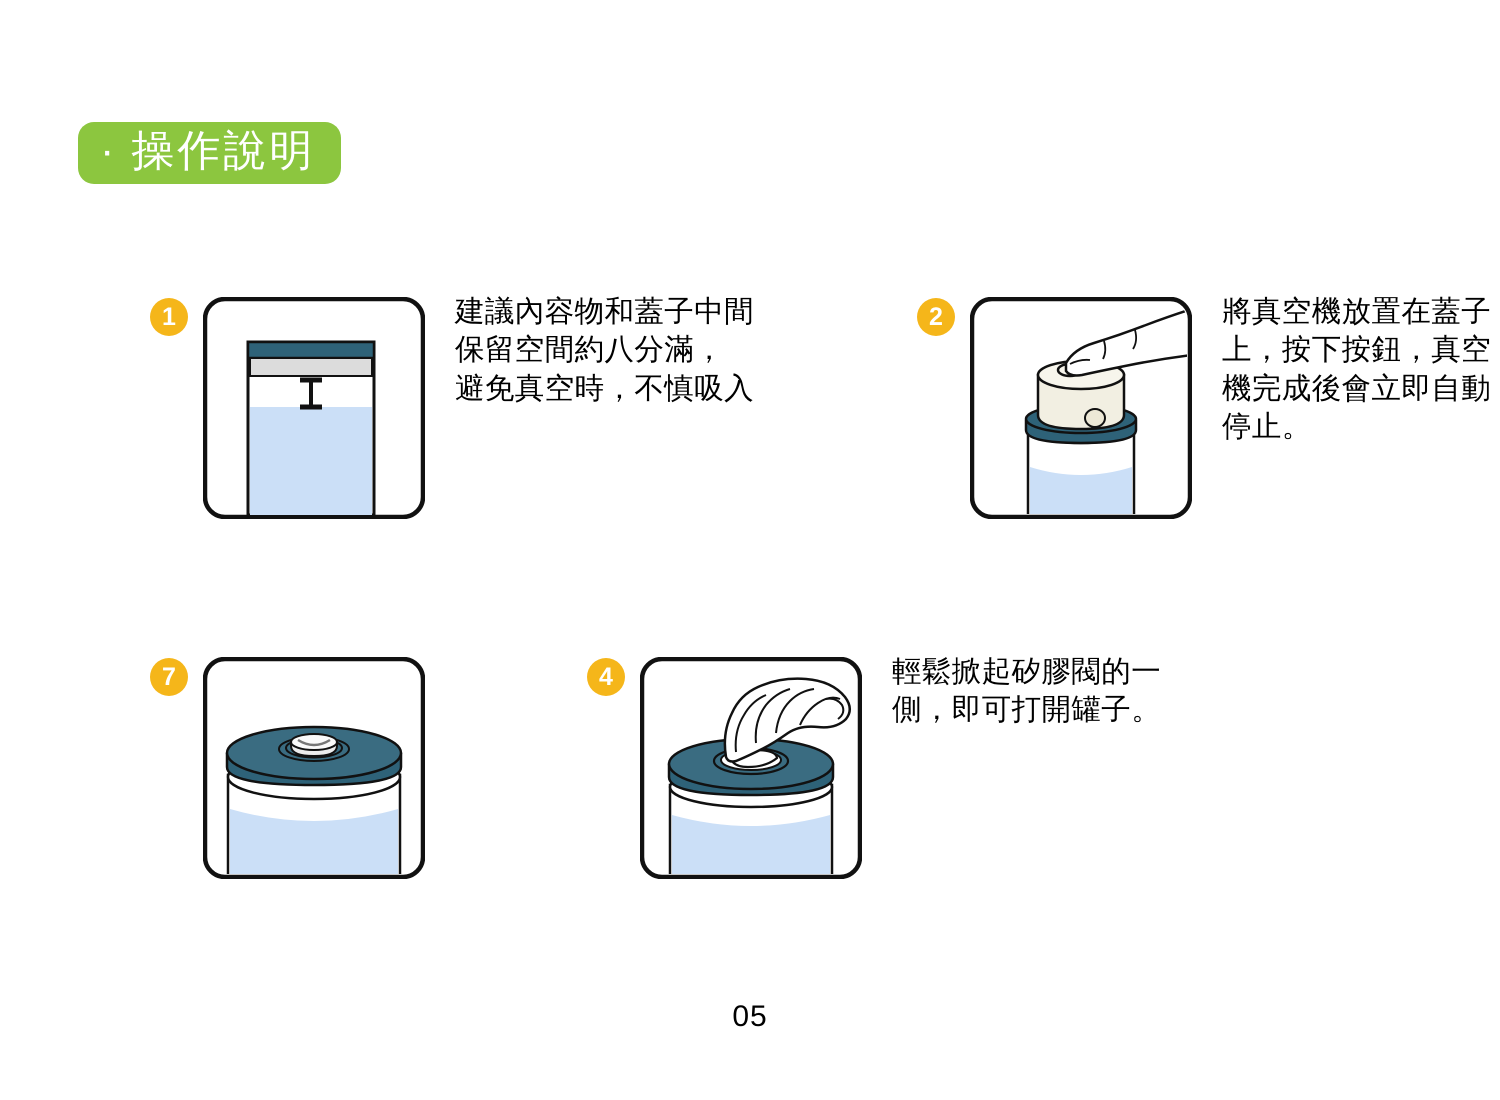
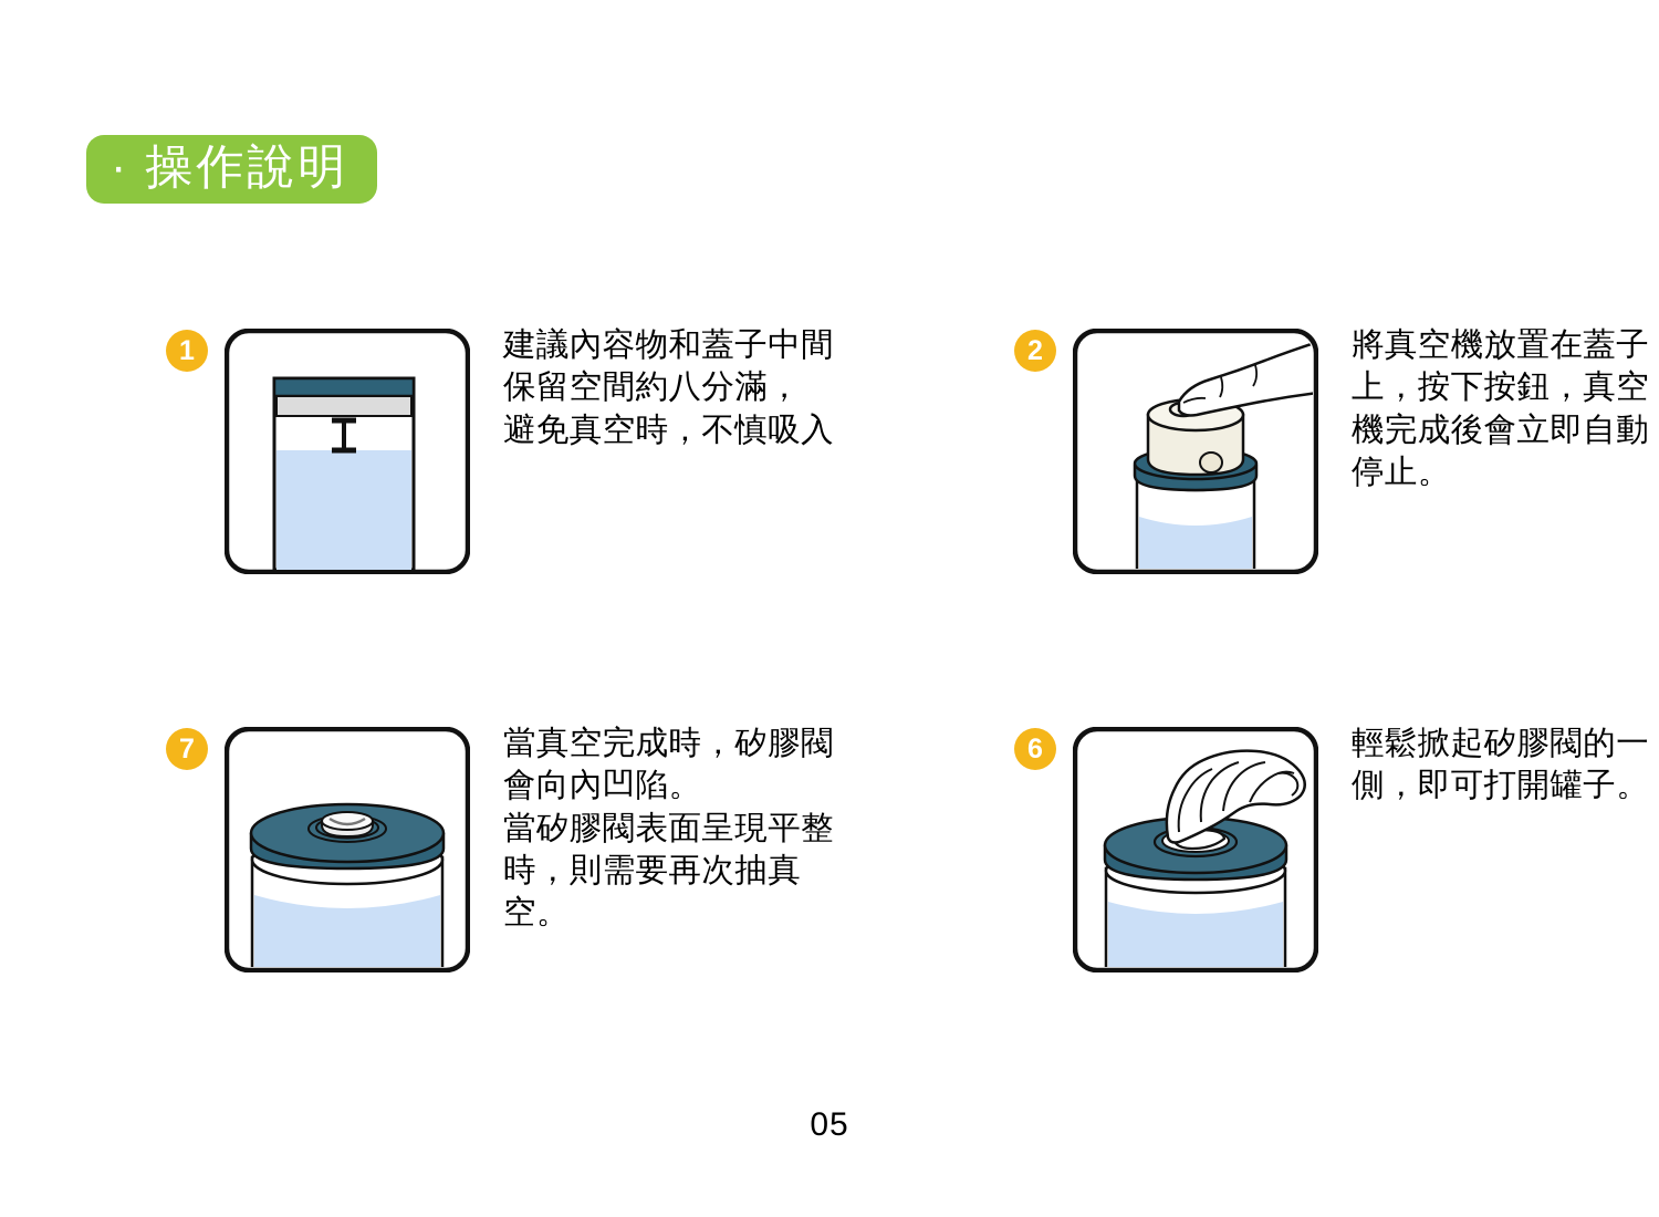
  ·
  操作說明
  1
  建議內容物和蓋子中間
  保留空間約八分滿，
  避免真空時，不慎吸入
  2
  將真空機放置在蓋子
  上，按下按鈕，真空
  機完成後會立即自動
  停止。
  7
+ 當真空完成時，矽膠閥
+ 會向內凹陷。
+ 當矽膠閥表面呈現平整
+ 時，則需要再次抽真
+ 空。
- 4
+ 6
  輕鬆掀起矽膠閥的一
  側，即可打開罐子。
  05
